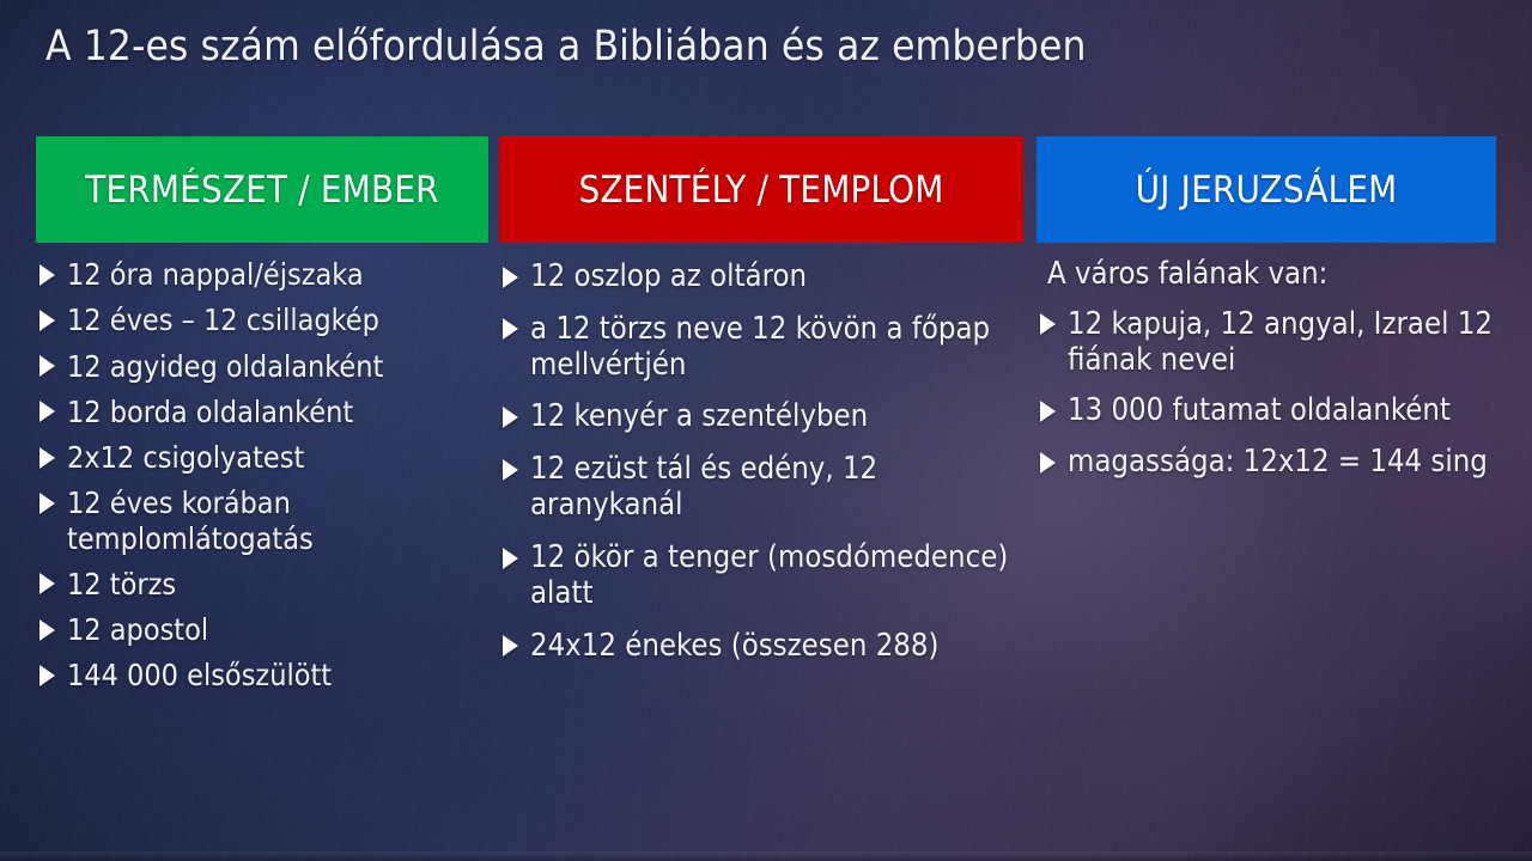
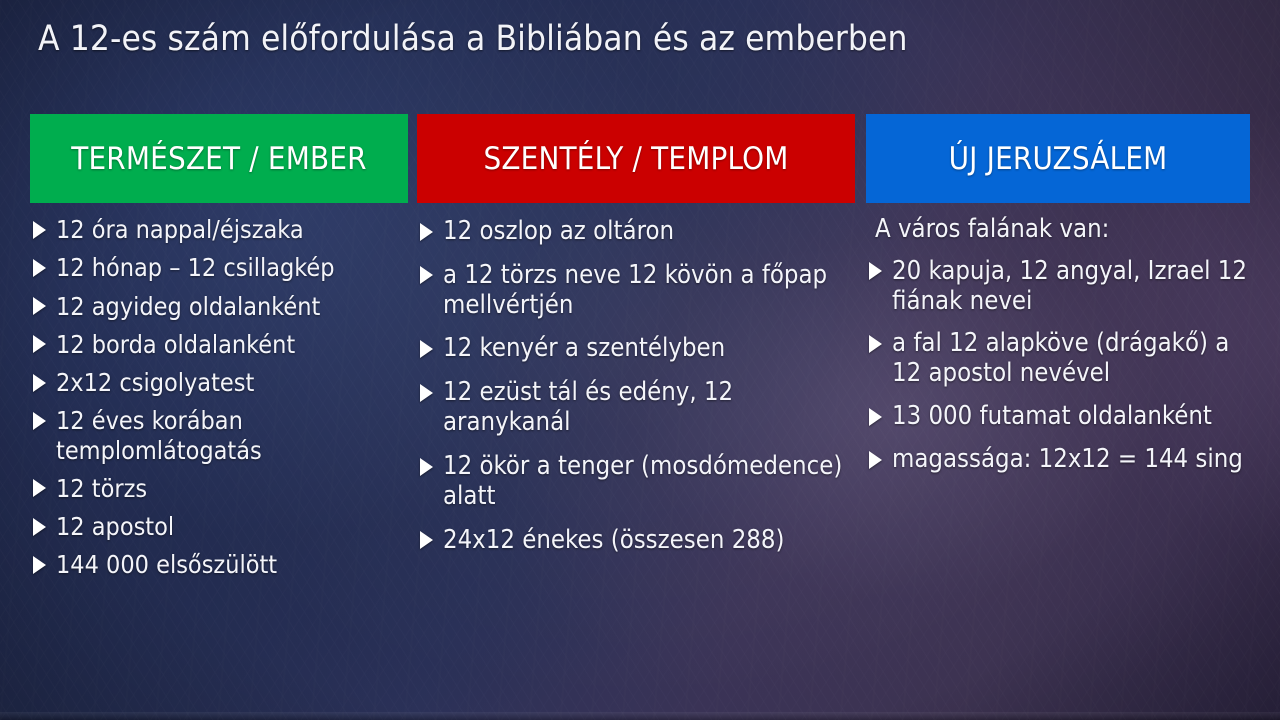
  A 12-es szám előfordulása a Bibliában és az emberben
  TERMÉSZET / EMBER
  12 óra nappal/éjszaka
- 12 éves – 12 csillagkép
+ 12 hónap – 12 csillagkép
  12 agyideg oldalanként
  12 borda oldalanként
  2x12 csigolyatest
  12 éves korában templomlátogatás
  12 törzs
  12 apostol
  144 000 elsőszülött
  SZENTÉLY / TEMPLOM
  12 oszlop az oltáron
  a 12 törzs neve 12 kövön a főpap mellvértjén
  12 kenyér a szentélyben
  12 ezüst tál és edény, 12 aranykanál
  12 ökör a tenger (mosdómedence) alatt
  24x12 énekes (összesen 288)
  ÚJ JERUZSÁLEM
  A város falának van:
- 12 kapuja, 12 angyal, Izrael 12 fiának nevei
+ 20 kapuja, 12 angyal, Izrael 12 fiának nevei
+ a fal 12 alapköve (drágakő) a 12 apostol nevével
  13 000 futamat oldalanként
  magassága: 12x12 = 144 sing
